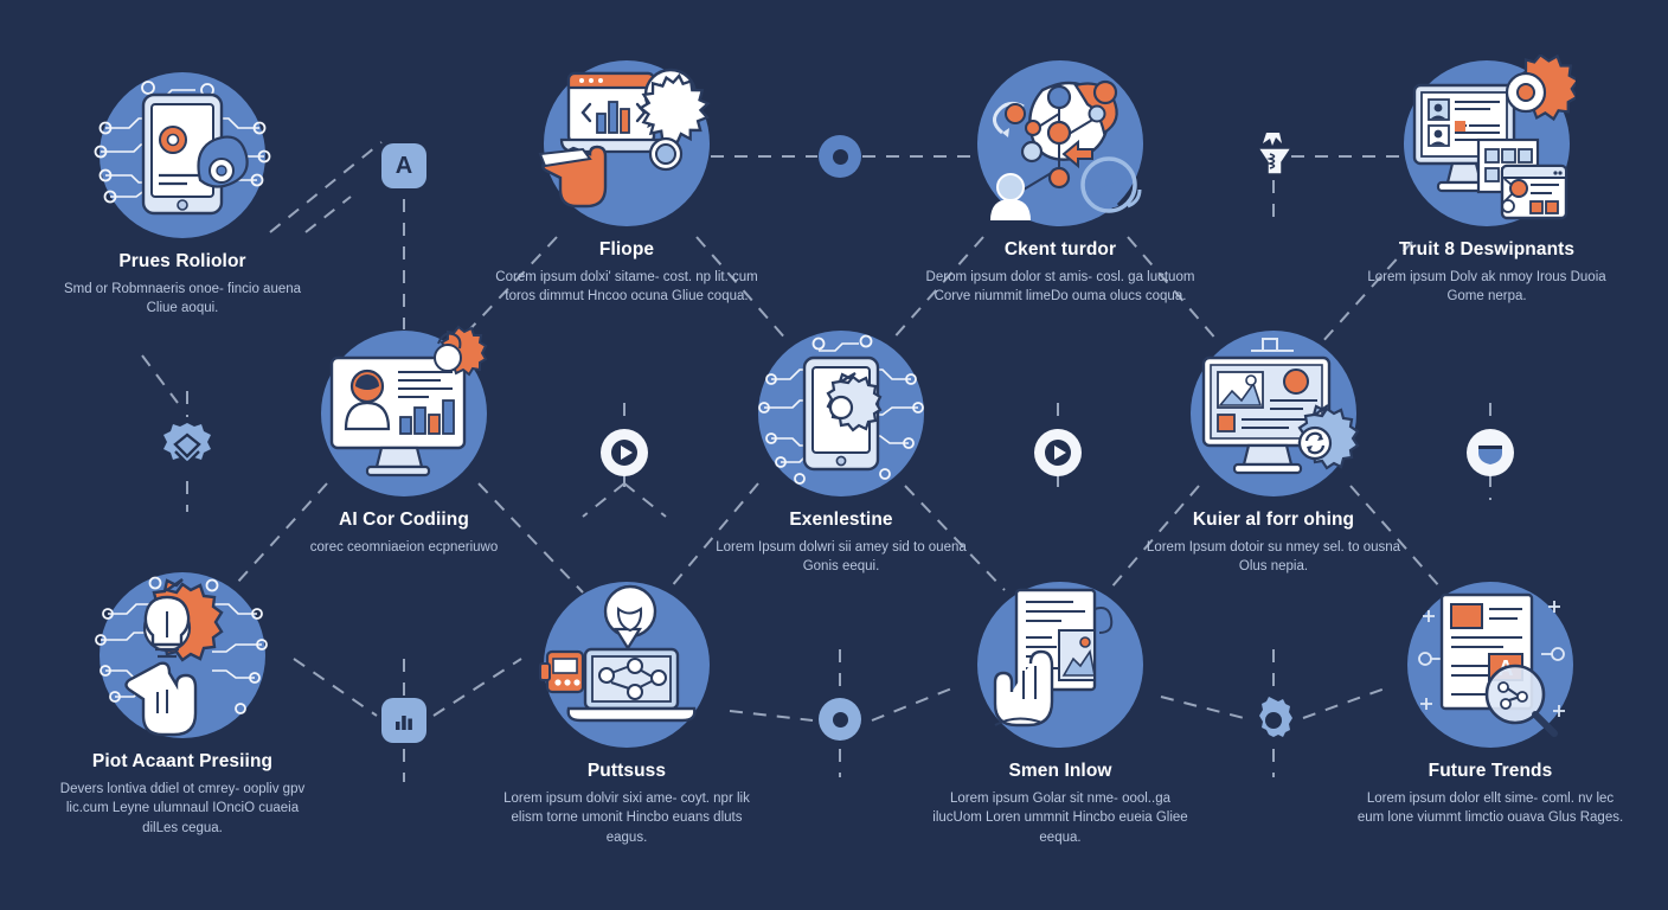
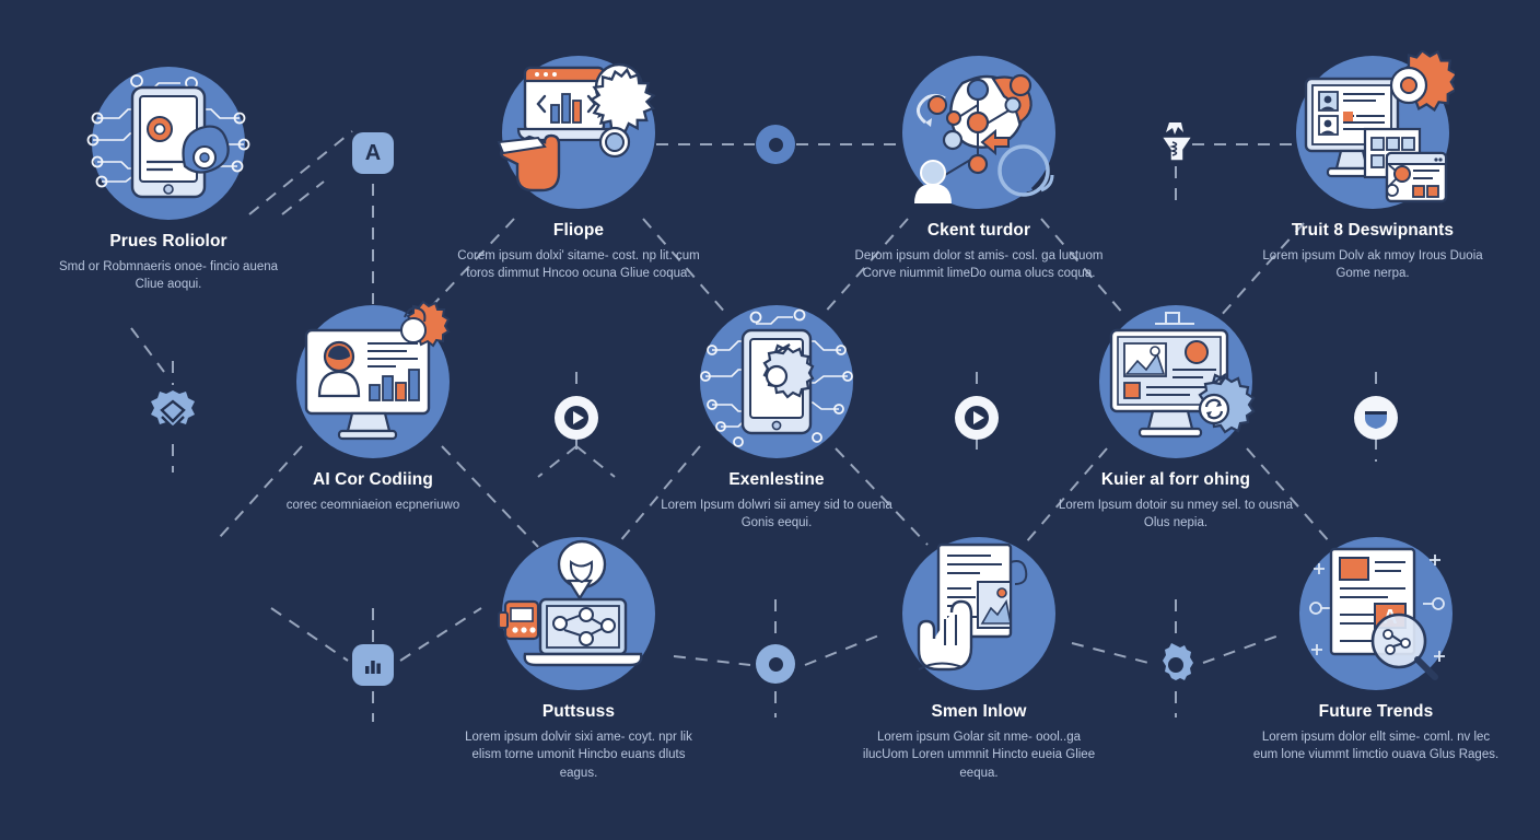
  Prues Roliolor
  Smd or Robmnaeris onoe- fincio auena Cliue aoqui.
  Fliope
  Corem ipsum dolxi' sitame- cost. np lit. cum toros dimmut Hncoo ocuna Gliue coqua.
  Ckent turdor
  Derom ipsum dolor st amis- cosl. ga luctuom Corve niummit limeDo ouma olucs coqua.
  Truit 8 Deswipnants
  Lorem ipsum Dolv ak nmoy Irous Duoia Gome nerpa.
  AI Cor Codiing
  corec ceomniaeion ecpneriuwo
  Exenlestine
  Lorem Ipsum dolwri sii amey sid to ouena Gonis eequi.
  Kuier al forr ohing
  Lorem Ipsum dotoir su nmey sel. to ousna Olus nepia.
- Piot Acaant Presiing
- Devers lontiva ddiel ot cmrey- oopliv gpv lic.cum Leyne ulumnaul IOnciO cuaeia dilLes cegua.
  Puttsuss
  Lorem ipsum dolvir sixi ame- coyt. npr lik elism torne umonit Hincbo euans dluts eagus.
  Smen Inlow
- Lorem ipsum Golar sit nme- oool..ga ilucUom Loren ummnit Hincbo eueia Gliee eequa.
+ Lorem ipsum Golar sit nme- oool..ga ilucUom Loren ummnit Hincto eueia Gliee eequa.
  Future Trends
  Lorem ipsum dolor ellt sime- coml. nv lec eum lone viummt limctio ouava Glus Rages.
  A
